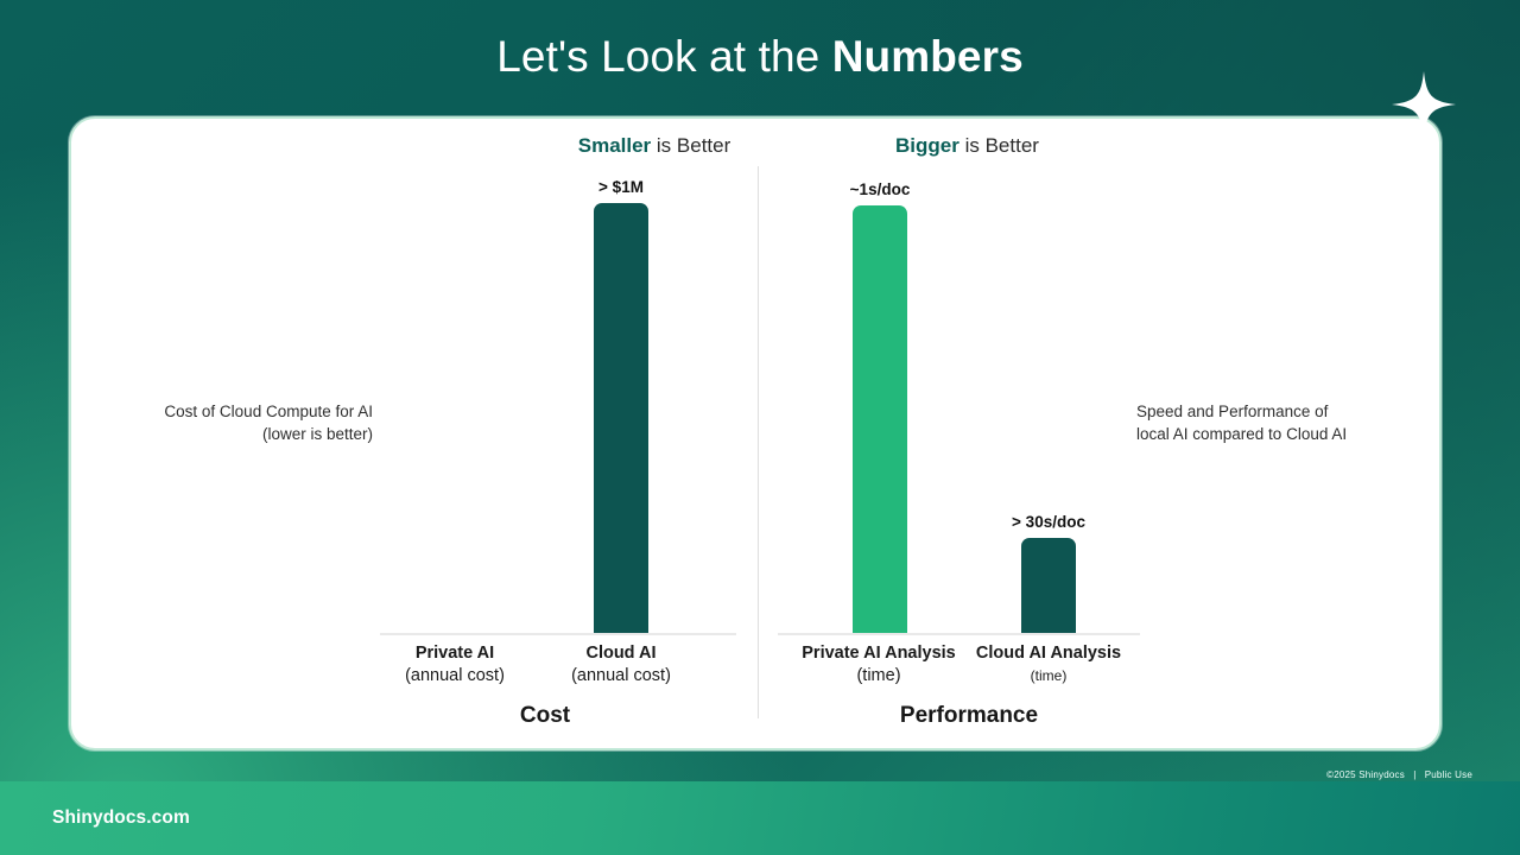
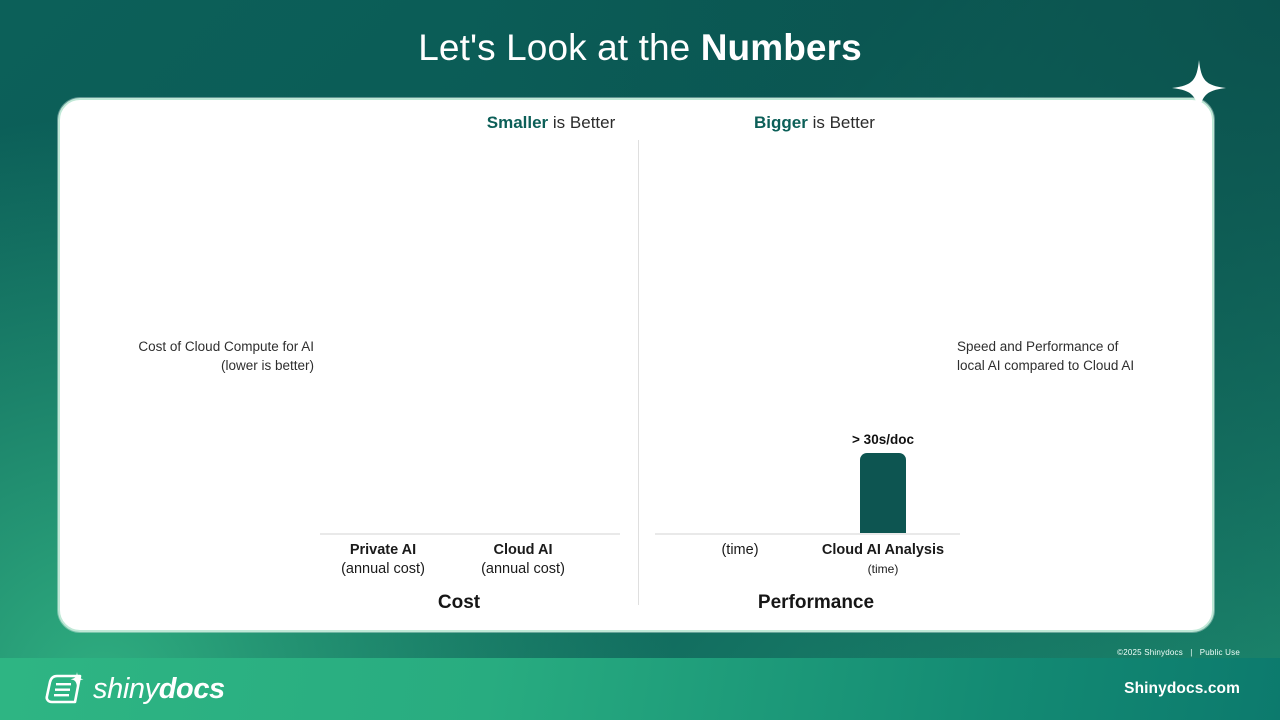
  Let's Look at the Numbers
  Smaller is Better
  Bigger is Better
  Cost of Cloud Compute for AI
  (lower is better)
  Speed and Performance of
  local AI compared to Cloud AI
- > $1M
- ~1s/doc
  > 30s/doc
  Private AI
  (annual cost)
  Cloud AI
  (annual cost)
- Private AI Analysis
  (time)
  Cloud AI Analysis
  (time)
  Cost
  Performance
  ©2025 Shinydocs | Public Use
+ shinydocs
  Shinydocs.com
